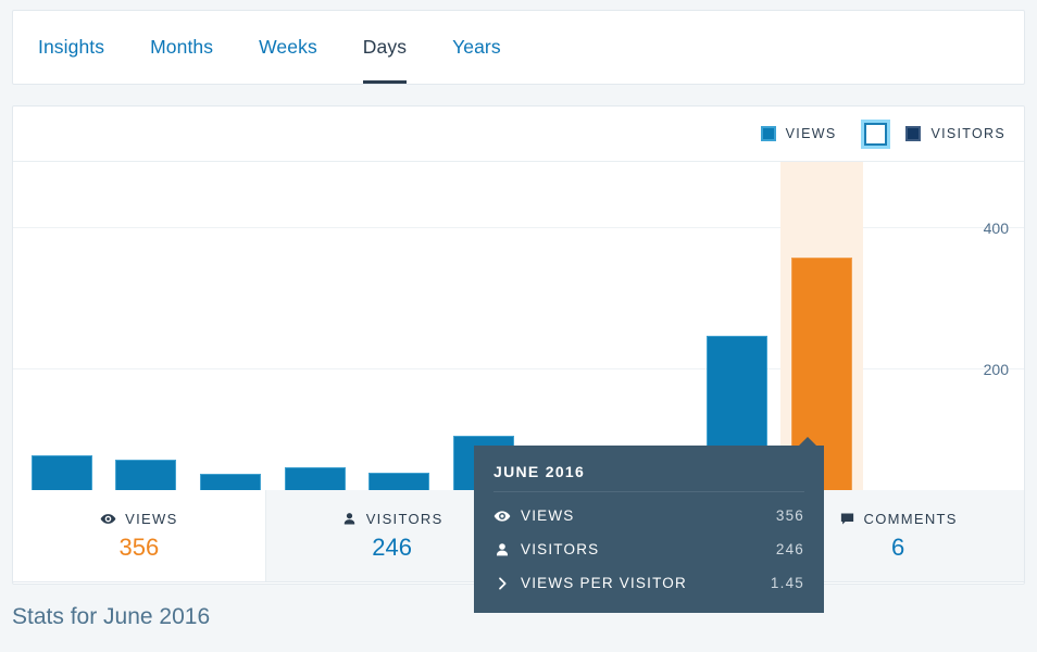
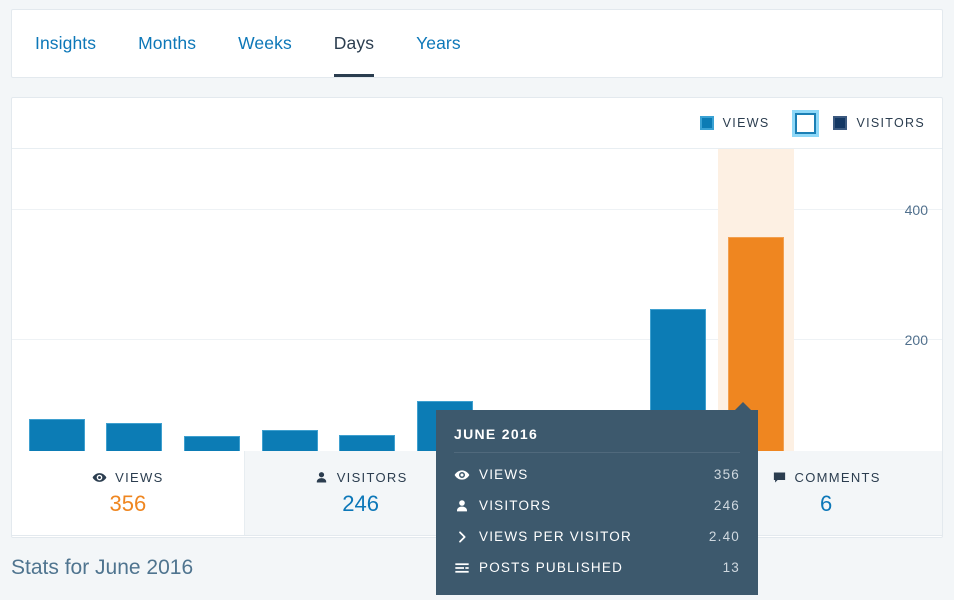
  Insights
  Months
  Weeks
  Days
  Years
  VIEWS
  VISITORS
  200
  400
  JUNE 2016
  VIEWS
  356
  VISITORS
  246
  VIEWS PER VISITOR
- 1.45
+ 2.40
+ POSTS PUBLISHED
+ 13
  VIEWS
  356
  VISITORS
  246
  COMMENTS
  6
  Stats for June 2016
